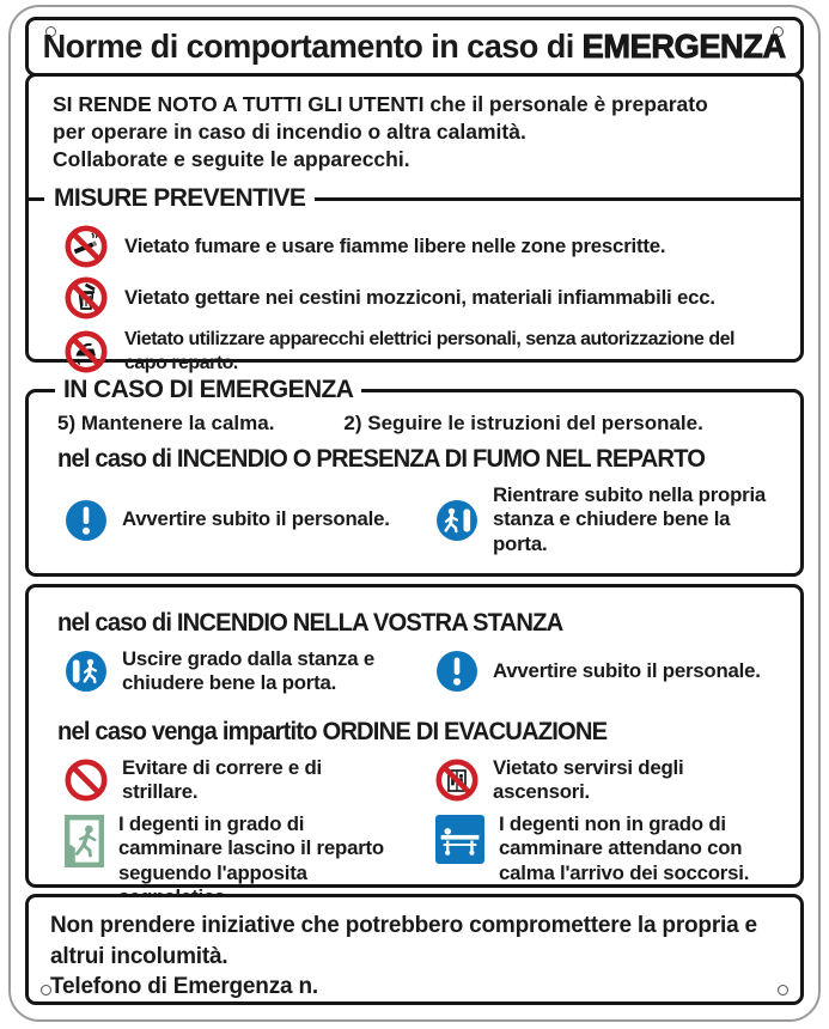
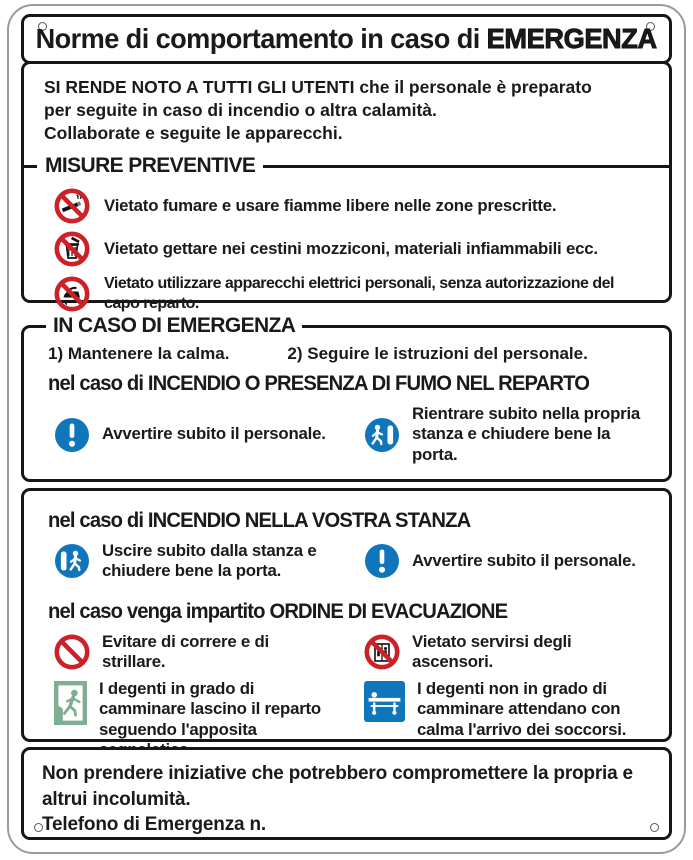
  Norme di comportamento in caso di EMERGENZA
  SI RENDE NOTO A TUTTI GLI UTENTI che il personale è preparato
- per operare in caso di incendio o altra calamità.
+ per seguite in caso di incendio o altra calamità.
  Collaborate e seguite le apparecchi.
  MISURE PREVENTIVE
  Vietato fumare e usare fiamme libere nelle zone prescritte.
  Vietato gettare nei cestini mozziconi, materiali infiammabili ecc.
  Vietato utilizzare apparecchi elettrici personali, senza autorizzazione del capo reparto.
  IN CASO DI EMERGENZA
- 5) Mantenere la calma.
+ 1) Mantenere la calma.
  2) Seguire le istruzioni del personale.
  nel caso di INCENDIO O PRESENZA DI FUMO NEL REPARTO
  Avvertire subito il personale.
  Rientrare subito nella propria stanza e chiudere bene la porta.
  nel caso di INCENDIO NELLA VOSTRA STANZA
- Uscire grado dalla stanza e chiudere bene la porta.
+ Uscire subito dalla stanza e chiudere bene la porta.
  Avvertire subito il personale.
  nel caso venga impartito ORDINE DI EVACUAZIONE
  Evitare di correre e di strillare.
  Vietato servirsi degli ascensori.
  I degenti in grado di camminare lascino il reparto seguendo l'apposita
  I degenti non in grado di camminare attendano con calma l'arrivo dei soccorsi.
  Non prendere iniziative che potrebbero compromettere la propria e altrui incolumità.
  Telefono di Emergenza n.
